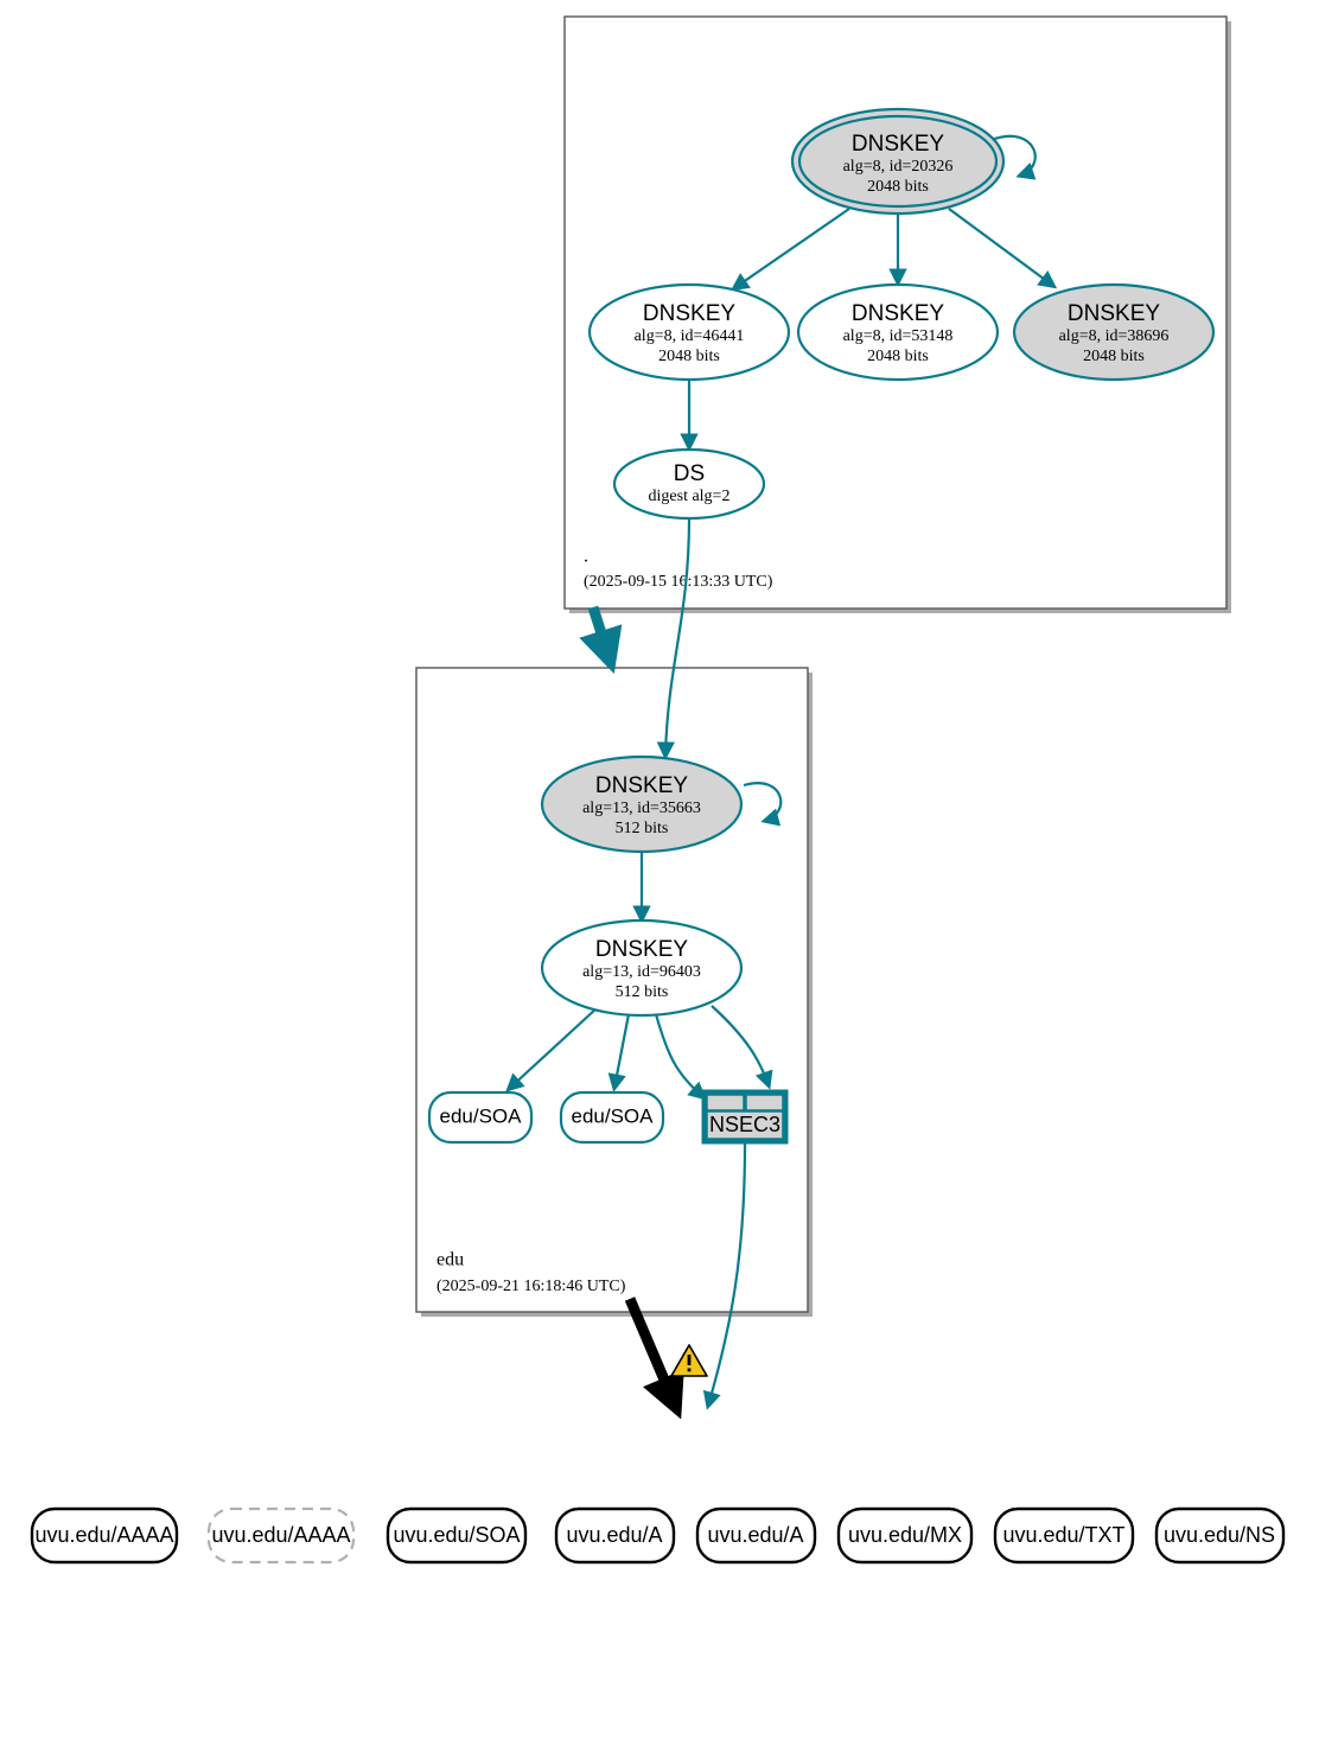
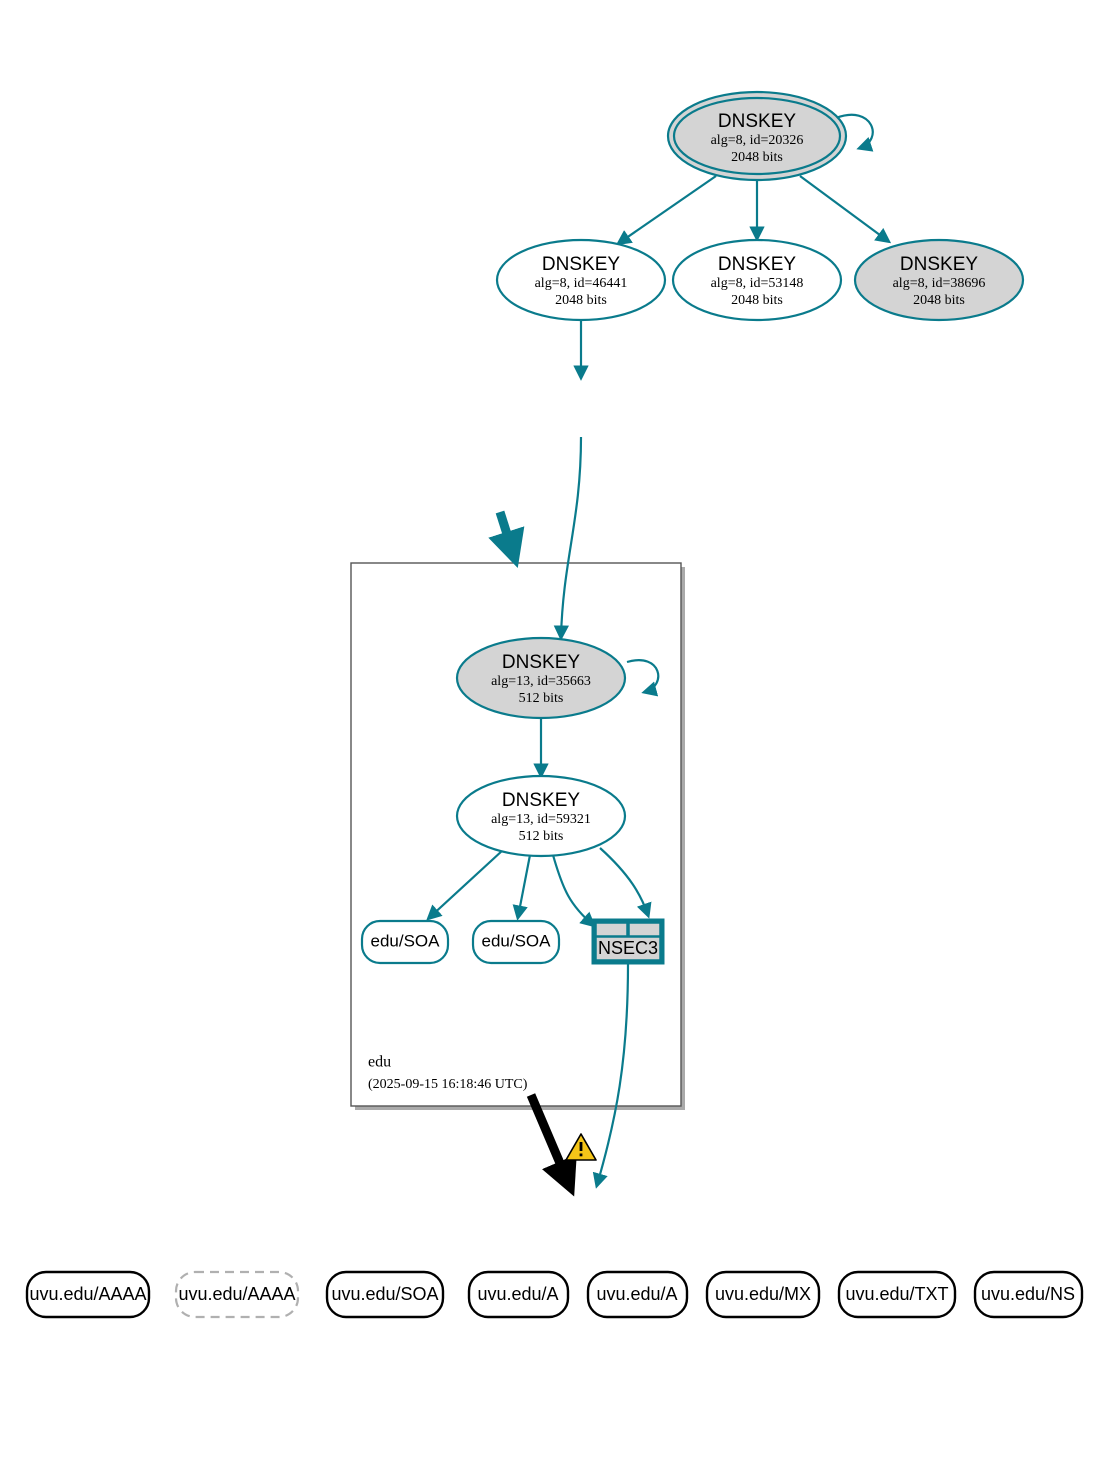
- .
- (2025-09-15 16:13:33 UTC)
  DNSKEY
  alg=8, id=20326
  2048 bits
  DNSKEY
  alg=8, id=46441
  2048 bits
  DNSKEY
  alg=8, id=53148
  2048 bits
  DNSKEY
  alg=8, id=38696
  2048 bits
- DS
- digest alg=2
  edu
- (2025-09-21 16:18:46 UTC)
+ (2025-09-15 16:18:46 UTC)
  DNSKEY
  alg=13, id=35663
  512 bits
  DNSKEY
- alg=13, id=96403
+ alg=13, id=59321
  512 bits
  edu/SOA
  edu/SOA
  NSEC3
  uvu.edu/AAAA
  uvu.edu/AAAA
  uvu.edu/SOA
  uvu.edu/A
  uvu.edu/A
  uvu.edu/MX
  uvu.edu/TXT
  uvu.edu/NS
